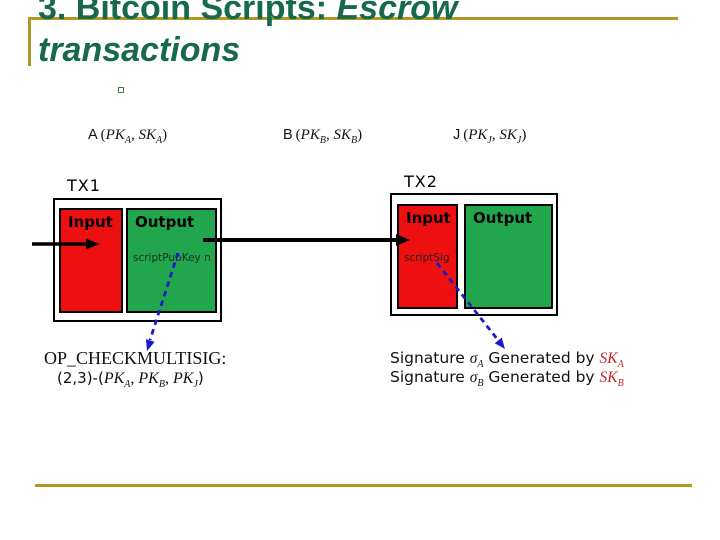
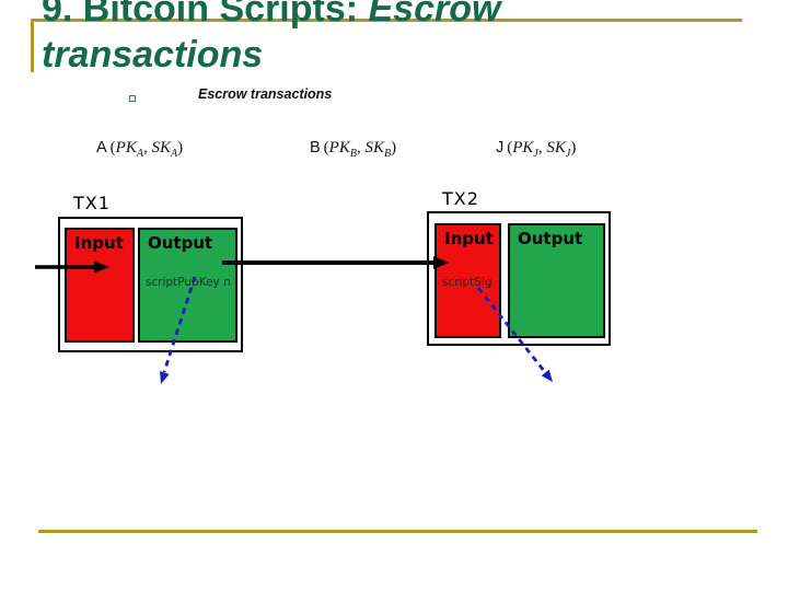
- 3. Bitcoin Scripts: Escrow transactions
+ 9. Bitcoin Scripts: Escrow transactions
+ Escrow transactions
  A (PKA, SKA)
  B (PKB, SKB)
  J (PKJ, SKJ)
  TX1
  Input
  Output
  scriptPubKey n
  TX2
  Input
  scriptSig
  Output
- OP_CHECKMULTISIG:
- (2,3)-(PKA, PKB, PKJ)
- Signature σA Generated by SKA
- Signature σB Generated by SKB
